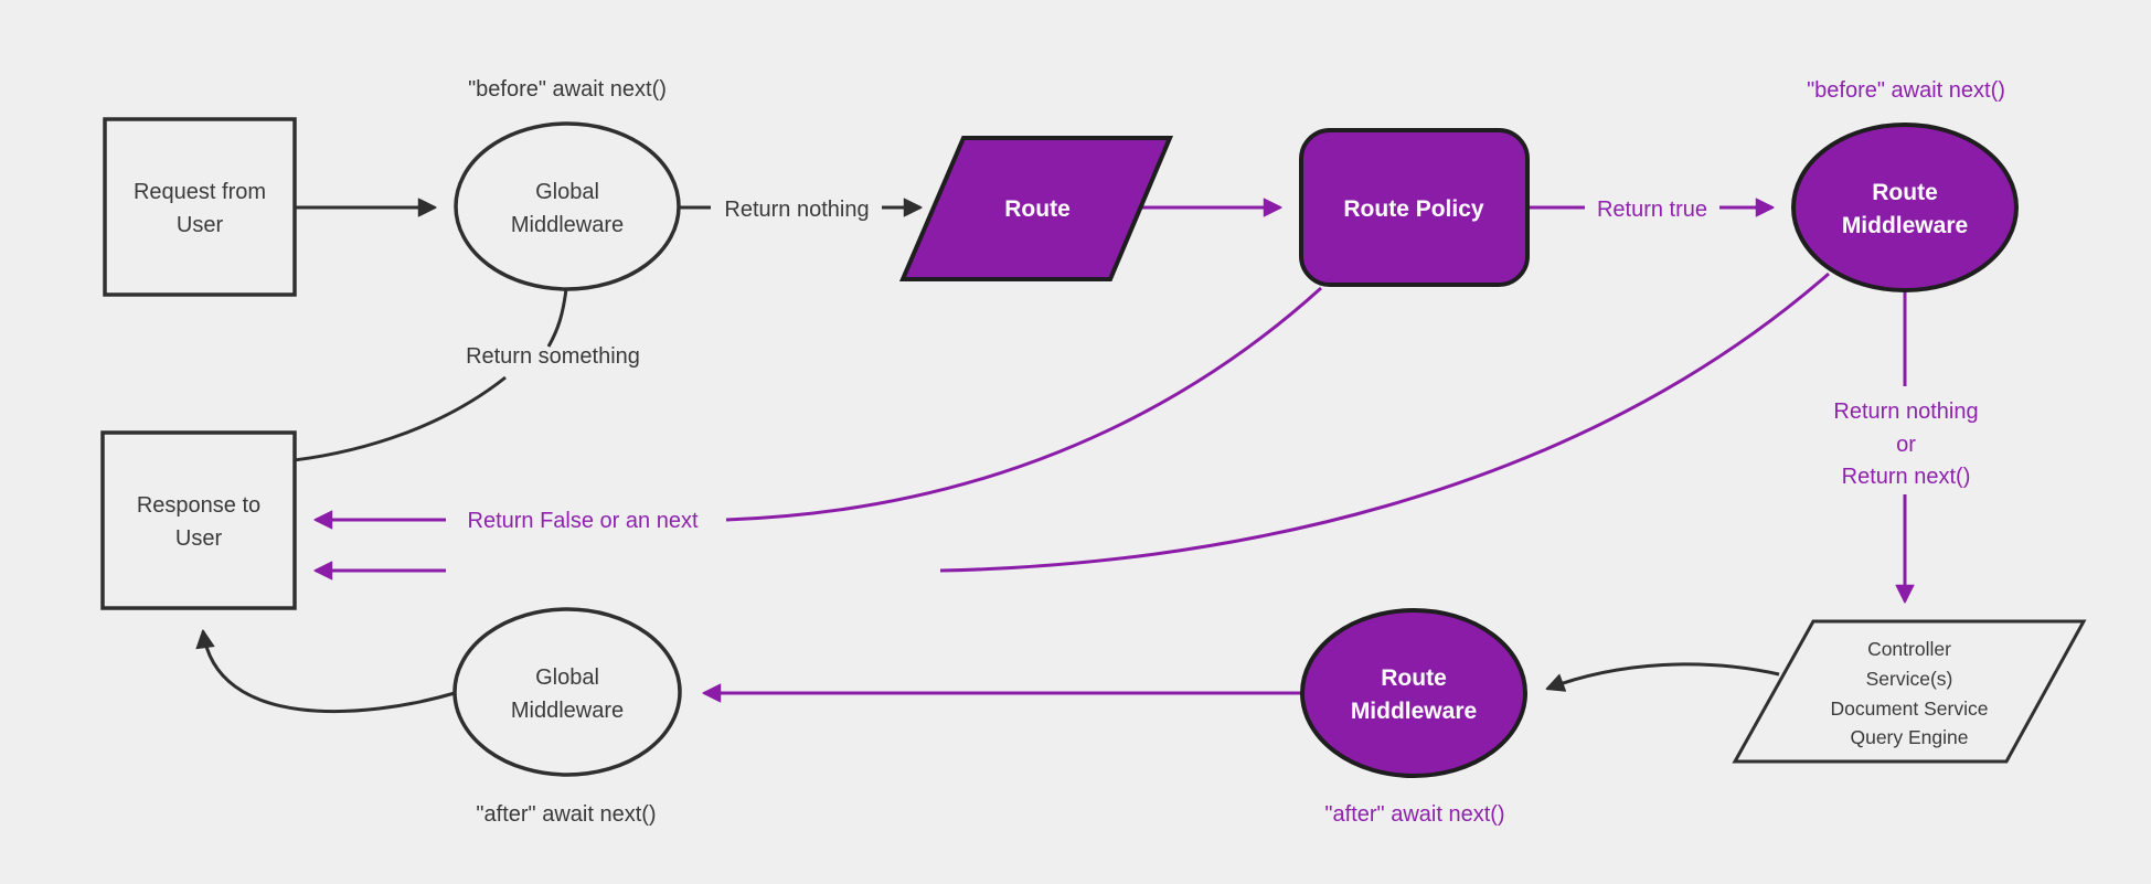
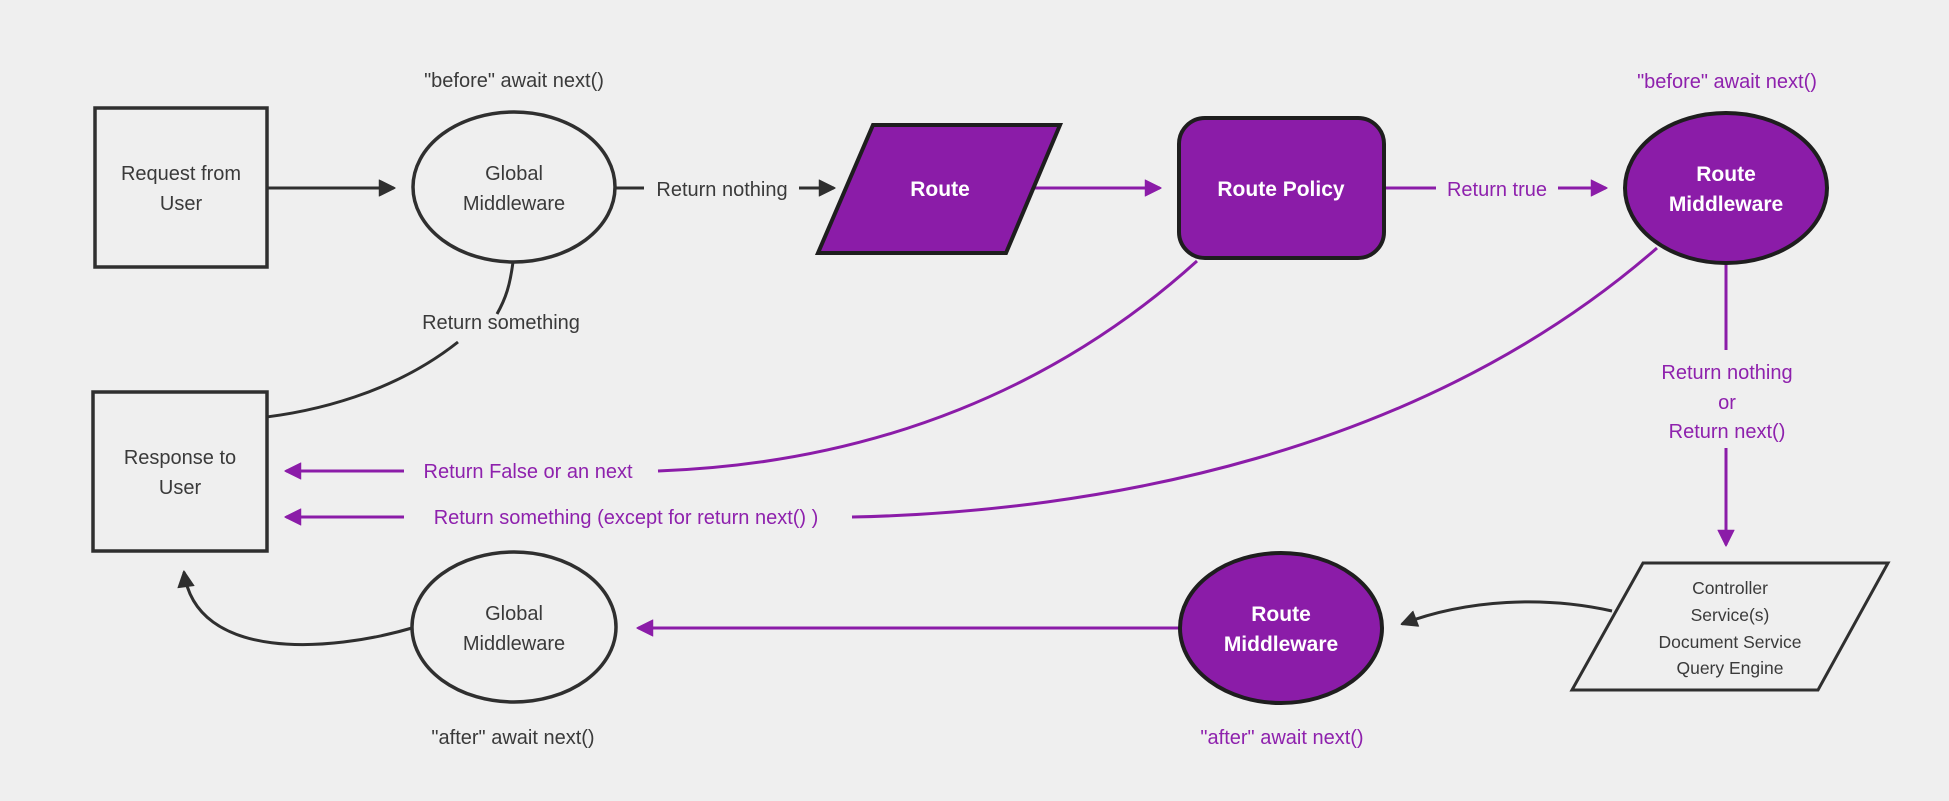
  Request from
  User
  Global
  Middleware
  Route
  Route Policy
  Route
  Middleware
  Controller
  Service(s)
  Document Service
  Query Engine
  Route
  Middleware
  Global
  Middleware
  Response to
  User
  "before" await next()
  Return nothing
  Return true
  "before" await next()
  Return nothing
  or
  Return next()
  Return something
  Return False or an next
+ Return something (except for return next() )
  "after" await next()
  "after" await next()
